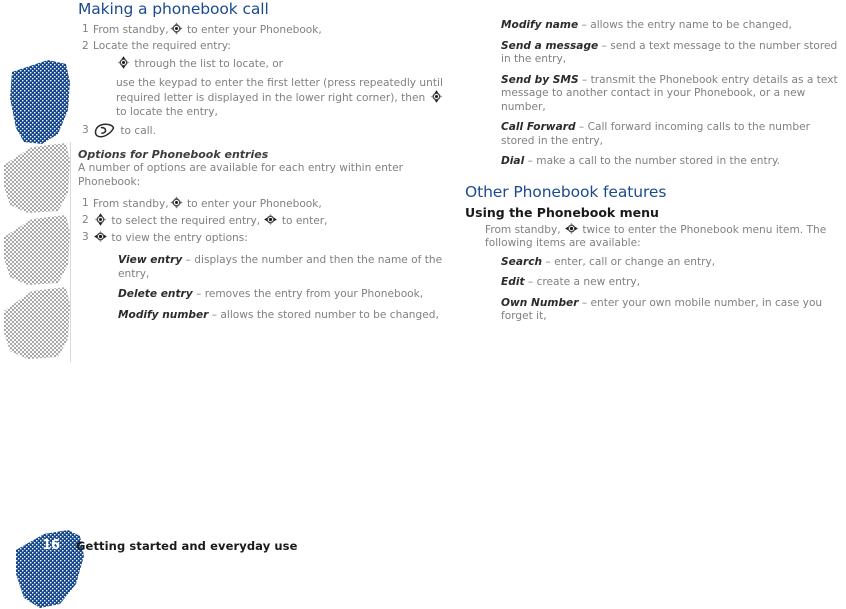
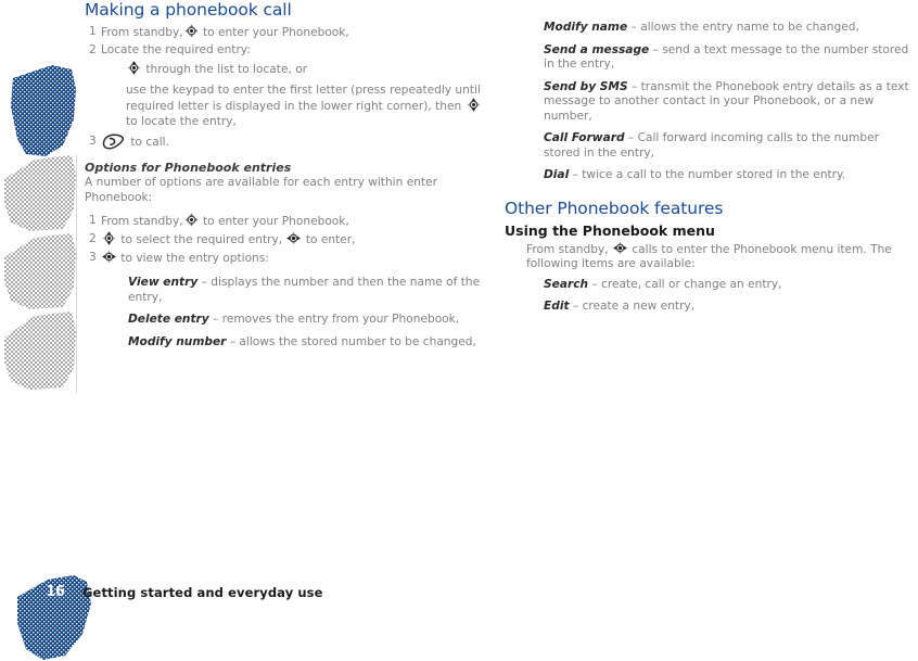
  Making a phonebook call
  1
  From standby, to enter your Phonebook,
  2
  Locate the required entry:
  through the list to locate, or
  use the keypad to enter the first letter (press repeatedly until required letter is displayed in the lower right corner), then to locate the entry,
  3
  to call.
  Options for Phonebook entries
  A number of options are available for each entry within enter Phonebook:
  1
  From standby, to enter your Phonebook,
  2
  to select the required entry, to enter,
  3
  to view the entry options:
  View entry – displays the number and then the name of the entry,
  Delete entry – removes the entry from your Phonebook,
  Modify number – allows the stored number to be changed,
  Modify name – allows the entry name to be changed,
  Send a message – send a text message to the number stored in the entry,
  Send by SMS – transmit the Phonebook entry details as a text message to another contact in your Phonebook, or a new number,
  Call Forward – Call forward incoming calls to the number stored in the entry,
- Dial – make a call to the number stored in the entry.
+ Dial – twice a call to the number stored in the entry.
  Other Phonebook features
  Using the Phonebook menu
- From standby, twice to enter the Phonebook menu item. The following items are available:
+ From standby, calls to enter the Phonebook menu item. The following items are available:
- Search – enter, call or change an entry,
+ Search – create, call or change an entry,
  Edit – create a new entry,
- Own Number – enter your own mobile number, in case you forget it,
  16
  Getting started and everyday use
